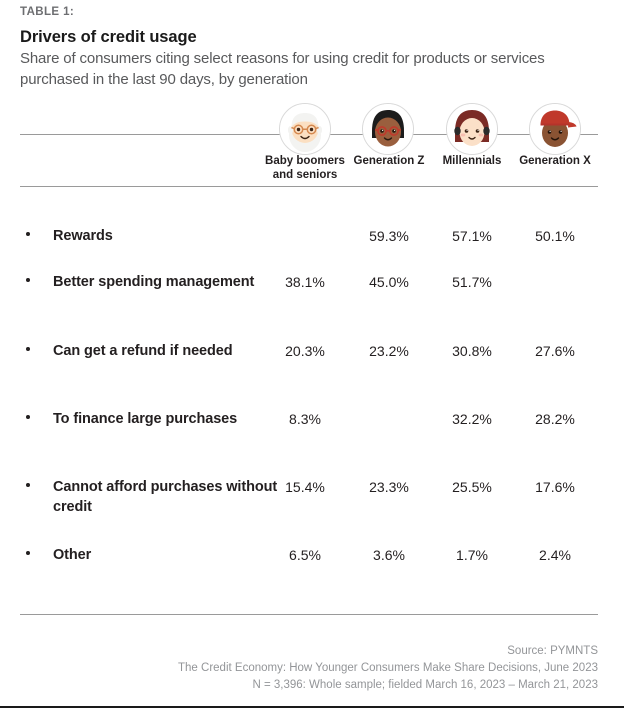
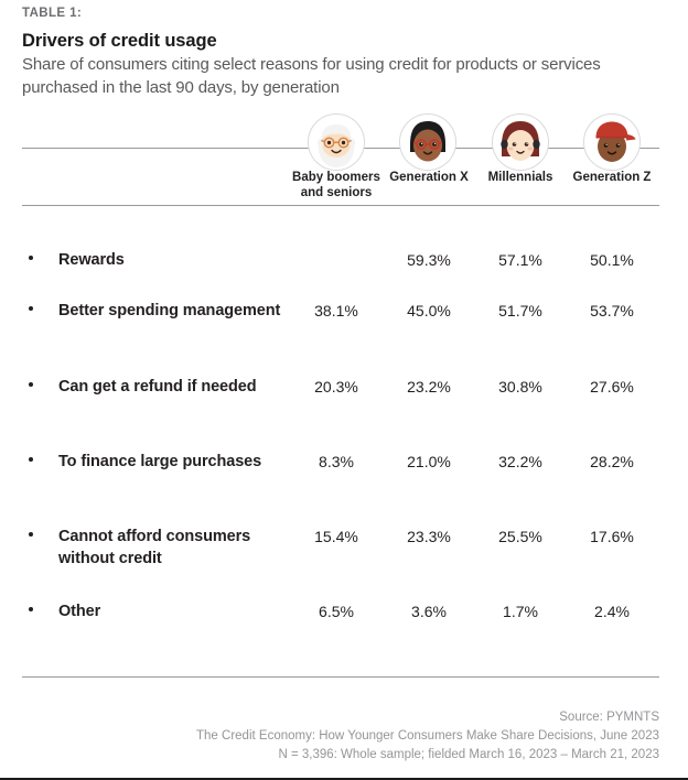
  TABLE 1:
  Drivers of credit usage
  Share of consumers citing select reasons for using credit for products or services purchased in the last 90 days, by generation
  Baby boomers and seniors
- Generation Z
+ Generation X
  Millennials
- Generation X
+ Generation Z
  Rewards
  59.3%
  57.1%
  50.1%
  Better spending management
  38.1%
  45.0%
  51.7%
+ 53.7%
  Can get a refund if needed
  20.3%
  23.2%
  30.8%
  27.6%
  To finance large purchases
  8.3%
+ 21.0%
  32.2%
  28.2%
- Cannot afford purchases without credit
+ Cannot afford consumers without credit
  15.4%
  23.3%
  25.5%
  17.6%
  Other
  6.5%
  3.6%
  1.7%
  2.4%
  Source: PYMNTS
  The Credit Economy: How Younger Consumers Make Share Decisions, June 2023
  N = 3,396: Whole sample; fielded March 16, 2023 – March 21, 2023
